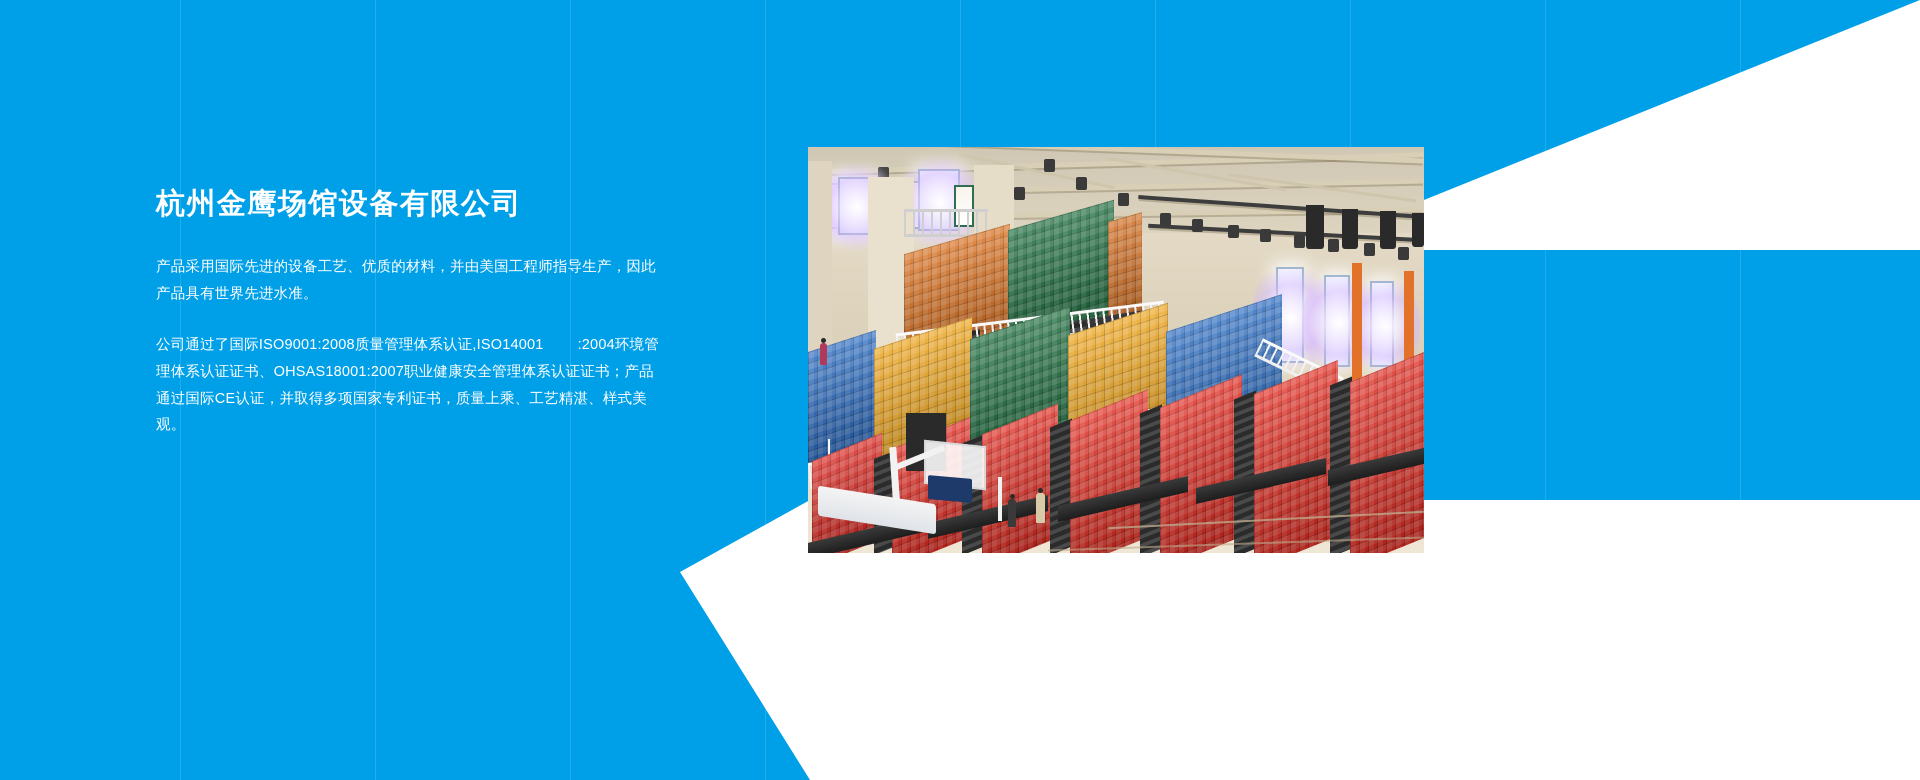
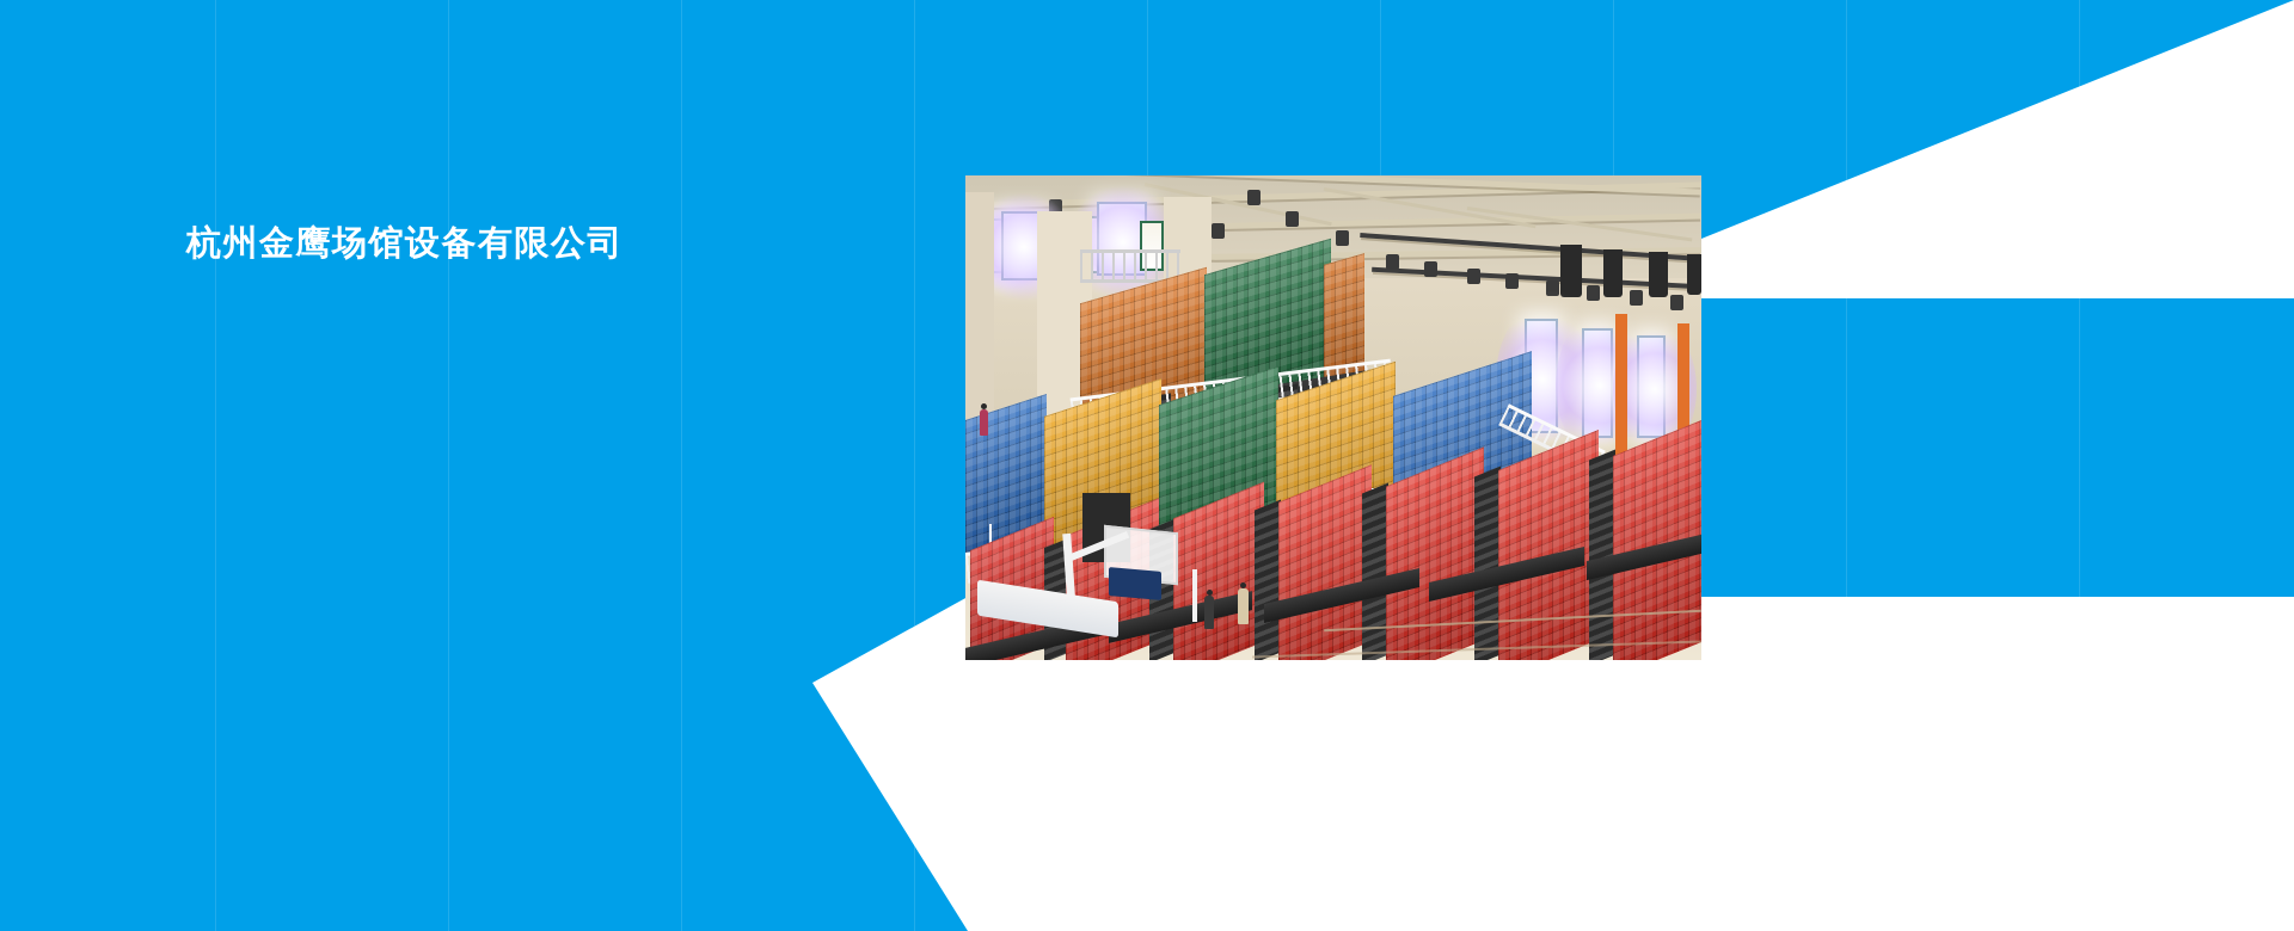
  杭州金鹰场馆设备有限公司
- 产品采用国际先进的设备工艺、优质的材料，并由美国工程师指导生产，因此产品具有世界先进水准。
- 公司通过了国际ISO9001:2008质量管理体系认证,ISO14001 :2004环境管理体系认证证书、OHSAS18001:2007职业健康安全管理体系认证证书；产品通过国际CE认证，并取得多项国家专利证书，质量上乘、工艺精湛、样式美观。
